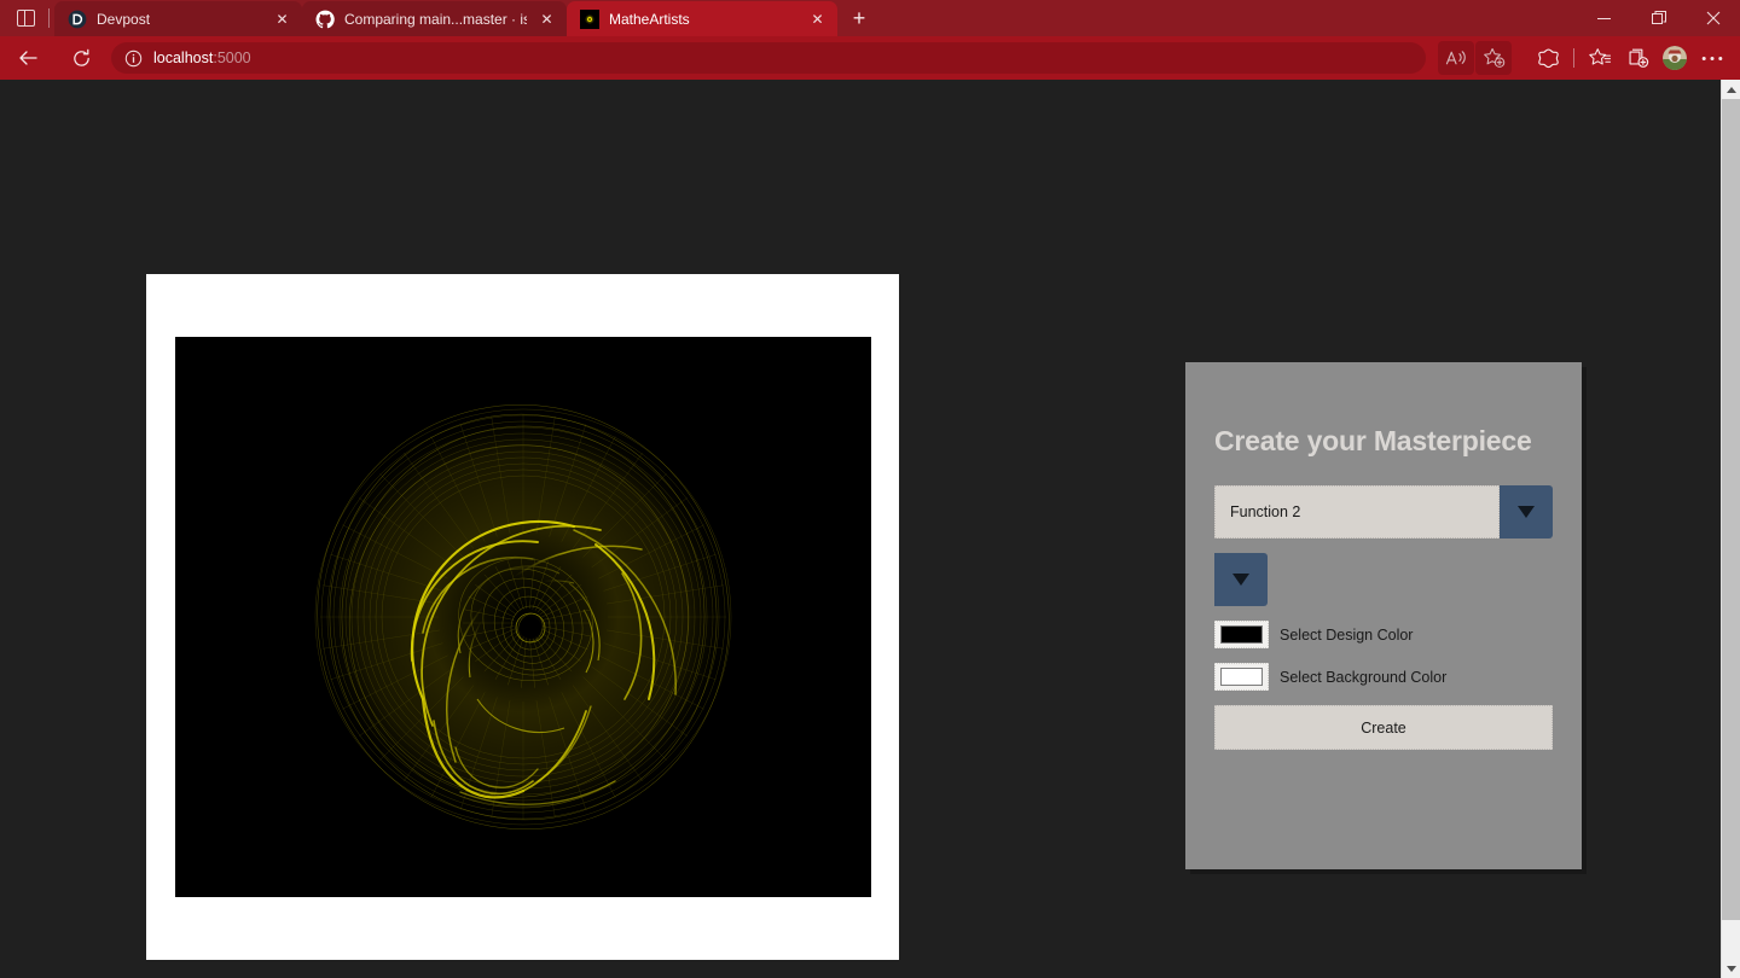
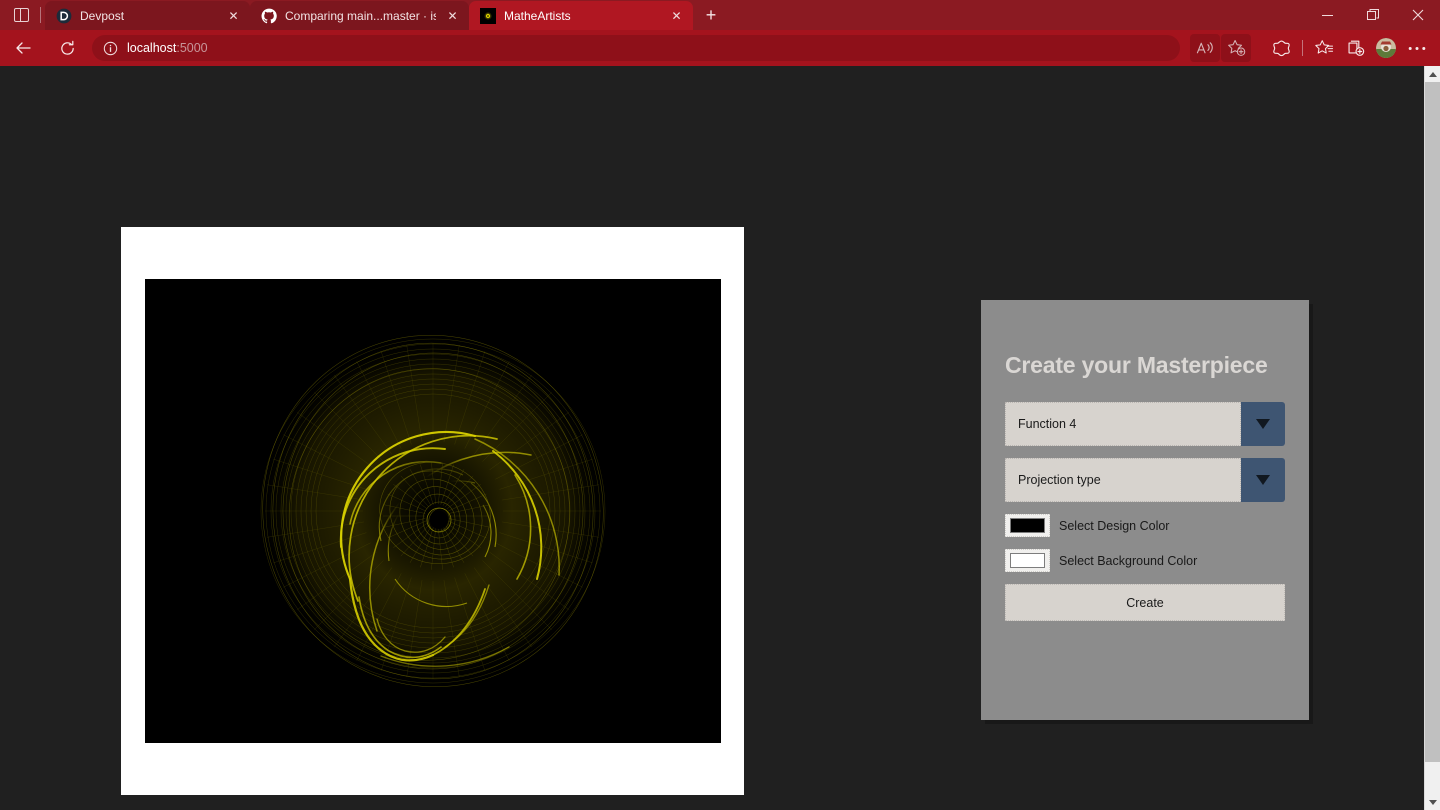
  Devpost
  ✕
  Comparing main...master · i
  ✕
  MatheArtists
  ✕
  +
  localhost:5000
  Create your Masterpiece
- Function 2
+ Function 4
+ Projection type
  Select Design Color
  Select Background Color
  Create
